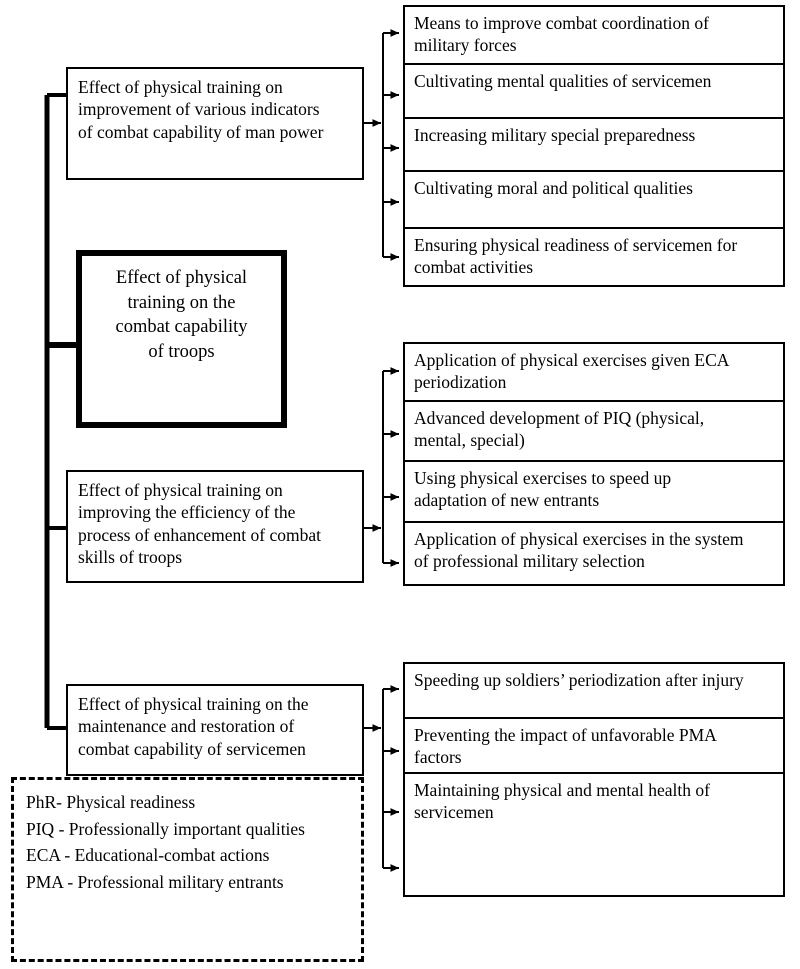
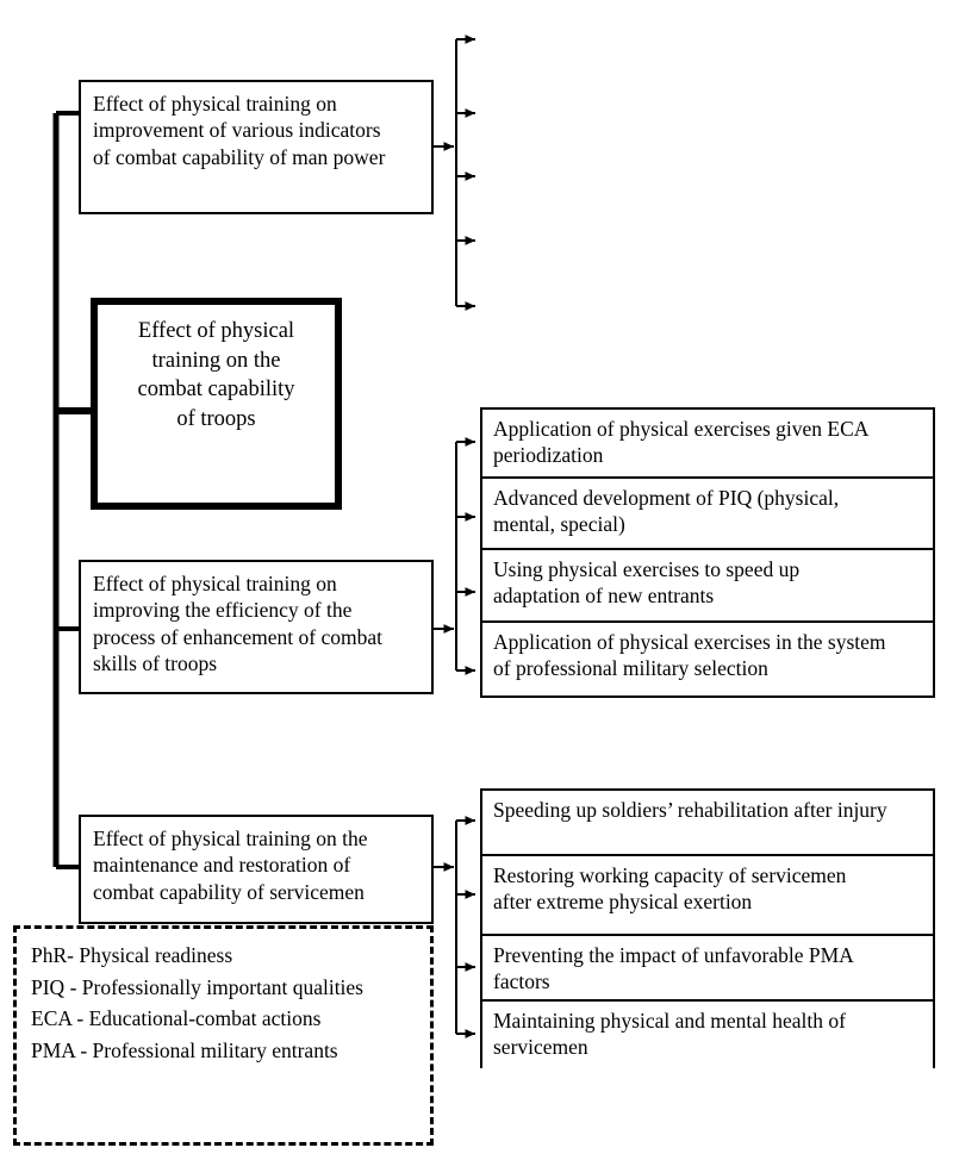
  Effect of physical
  training on the
  combat capability
  of troops
  Effect of physical training on
  improvement of various indicators
  of combat capability of man power
  Effect of physical training on
  improving the efficiency of the
  process of enhancement of combat
  skills of troops
  Effect of physical training on the
  maintenance and restoration of
  combat capability of servicemen
- Means to improve combat coordination of
- military forces
- Cultivating mental qualities of servicemen
- Increasing military special preparedness
- Cultivating moral and political qualities
- Ensuring physical readiness of servicemen for
- combat activities
  Application of physical exercises given ECA
  periodization
  Advanced development of PIQ (physical,
  mental, special)
  Using physical exercises to speed up
  adaptation of new entrants
  Application of physical exercises in the system
  of professional military selection
- Speeding up soldiers’ periodization after injury
+ Speeding up soldiers’ rehabilitation after injury
+ Restoring working capacity of servicemen
+ after extreme physical exertion
  Preventing the impact of unfavorable PMA
  factors
  Maintaining physical and mental health of
  servicemen
  PhR- Physical readiness
  PIQ - Professionally important qualities
  ECA - Educational-combat actions
  PMA - Professional military entrants
